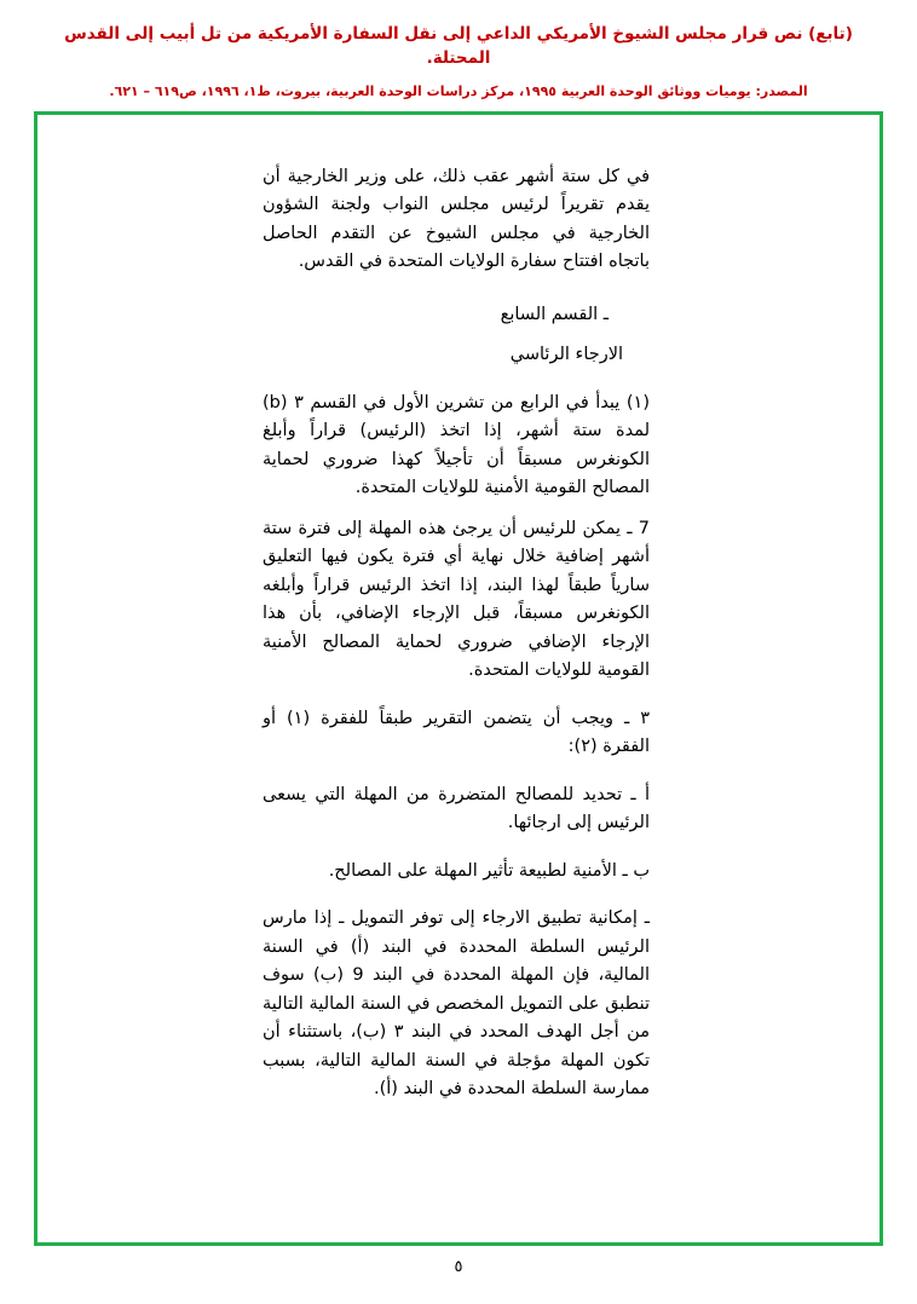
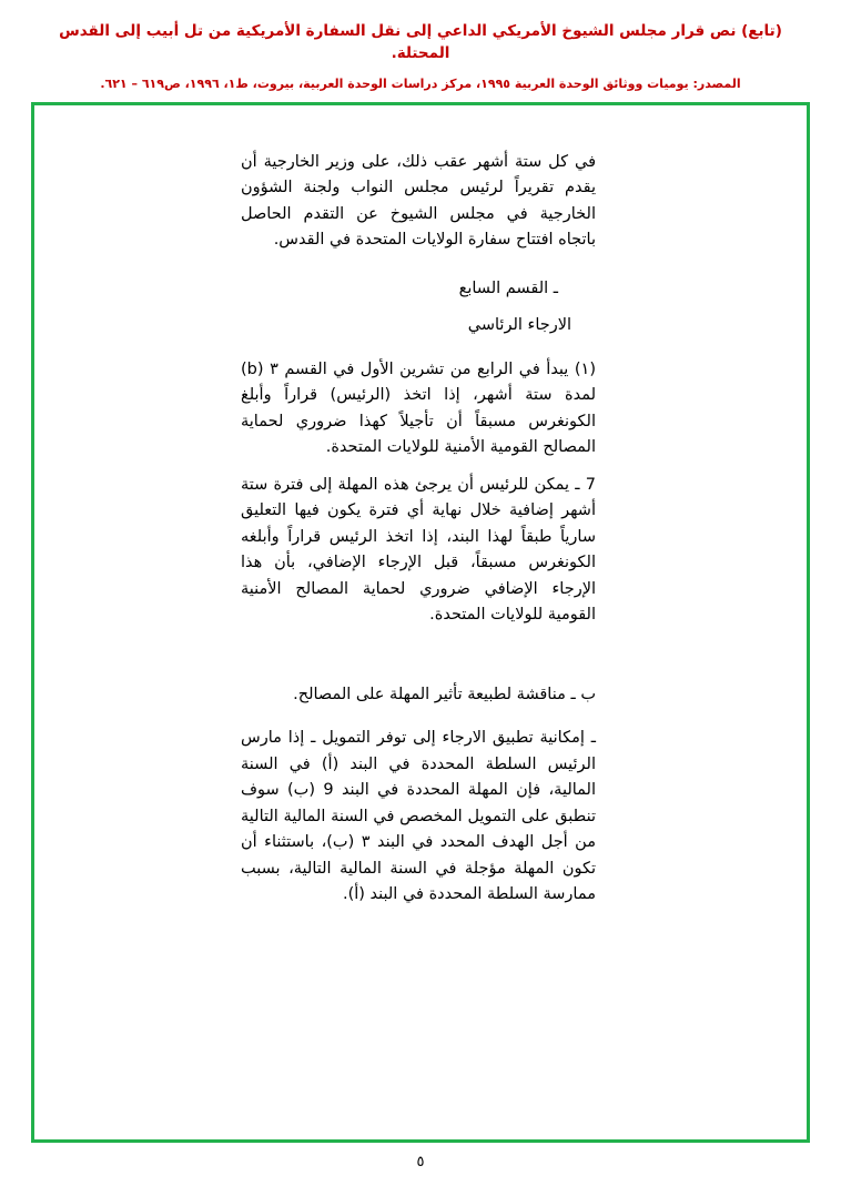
  (تابع) نص قرار مجلس الشيوخ الأمريكي الداعي إلى نقل السفارة الأمريكية من تل أبيب إلى القدس المحتلة.
  المصدر: يوميات ووثائق الوحدة العربية ١٩٩٥، مركز دراسات الوحدة العربية، بيروت، ط١، ١٩٩٦، ص٦١٩ – ٦٢١.
  في كل ستة أشهر عقب ذلك، على وزير الخارجية أن يقدم تقريراً لرئيس مجلس النواب ولجنة الشؤون الخارجية في مجلس الشيوخ عن التقدم الحاصل باتجاه افتتاح سفارة الولايات المتحدة في القدس.
  ـ القسم السابع
  الارجاء الرئاسي
  (١) يبدأ في الرابع من تشرين الأول في القسم ٣ (b) لمدة ستة أشهر، إذا اتخذ (الرئيس) قراراً وأبلغ الكونغرس مسبقاً أن تأجيلاً كهذا ضروري لحماية المصالح القومية الأمنية للولايات المتحدة.
  7 ـ يمكن للرئيس أن يرجئ هذه المهلة إلى فترة ستة أشهر إضافية خلال نهاية أي فترة يكون فيها التعليق سارياً طبقاً لهذا البند، إذا اتخذ الرئيس قراراً وأبلغه الكونغرس مسبقاً، قبل الإرجاء الإضافي، بأن هذا الإرجاء الإضافي ضروري لحماية المصالح الأمنية القومية للولايات المتحدة.
- ٣ ـ ويجب أن يتضمن التقرير طبقاً للفقرة (١) أو الفقرة (٢):
- أ ـ تحديد للمصالح المتضررة من المهلة التي يسعى الرئيس إلى ارجائها.
- ب ـ الأمنية لطبيعة تأثير المهلة على المصالح.
+ ب ـ مناقشة لطبيعة تأثير المهلة على المصالح.
  ـ إمكانية تطبيق الارجاء إلى توفر التمويل ـ إذا مارس الرئيس السلطة المحددة في البند (أ) في السنة المالية، فإن المهلة المحددة في البند 9 (ب) سوف تنطبق على التمويل المخصص في السنة المالية التالية من أجل الهدف المحدد في البند ٣ (ب)، باستثناء أن تكون المهلة مؤجلة في السنة المالية التالية، بسبب ممارسة السلطة المحددة في البند (أ).
  ٥
